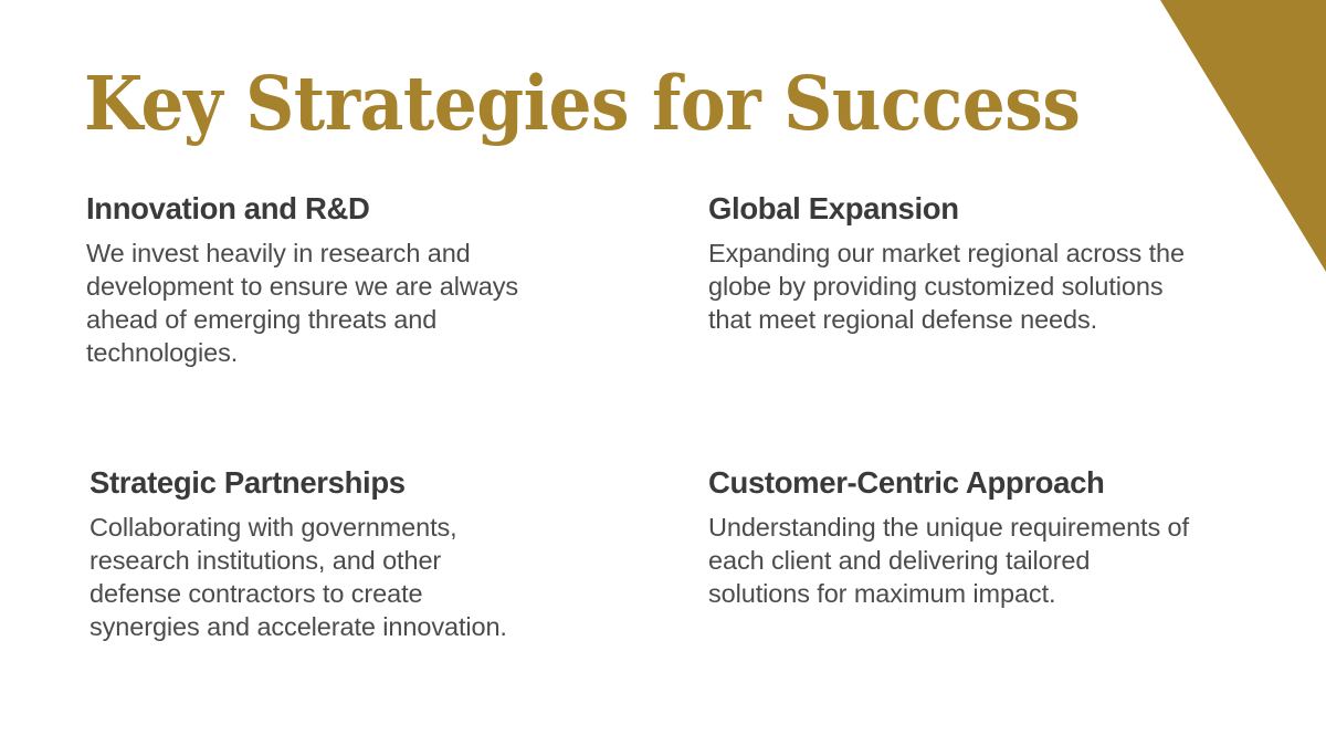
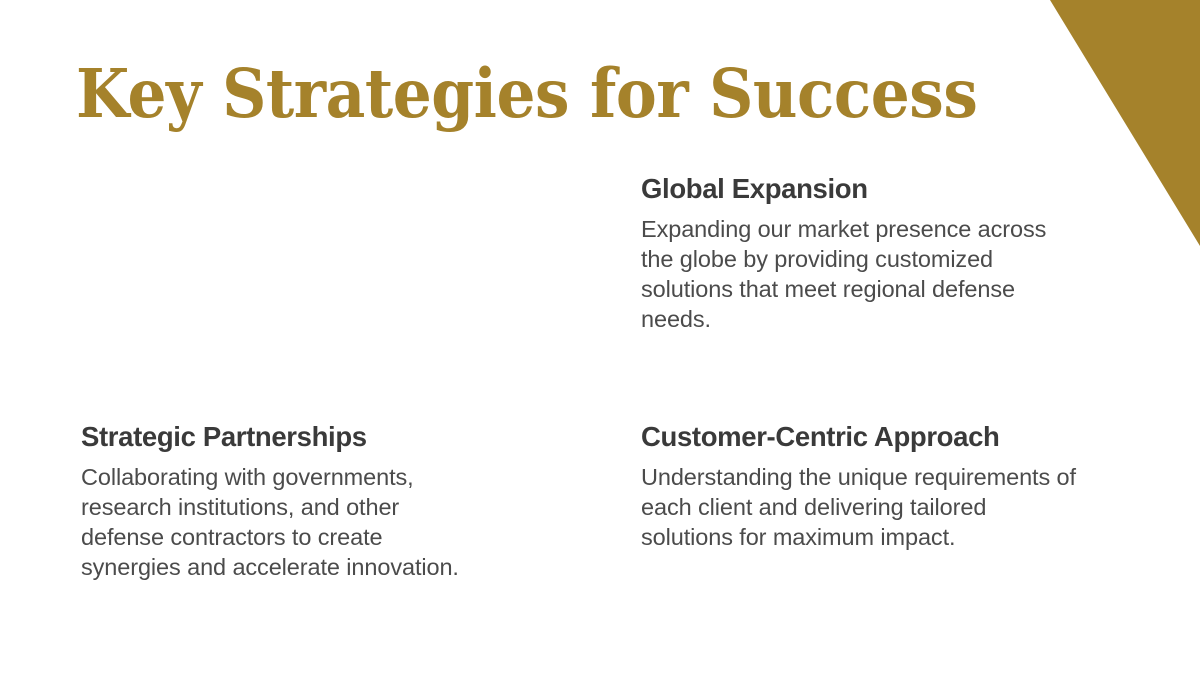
  Key Strategies for Success
- Innovation and R&D
- We invest heavily in research and development to ensure we are always ahead of emerging threats and technologies.
  Global Expansion
- Expanding our market regional across the globe by providing customized solutions that meet regional defense needs.
+ Expanding our market presence across the globe by providing customized solutions that meet regional defense needs.
  Strategic Partnerships
  Collaborating with governments, research institutions, and other defense contractors to create synergies and accelerate innovation.
  Customer-Centric Approach
  Understanding the unique requirements of each client and delivering tailored solutions for maximum impact.
